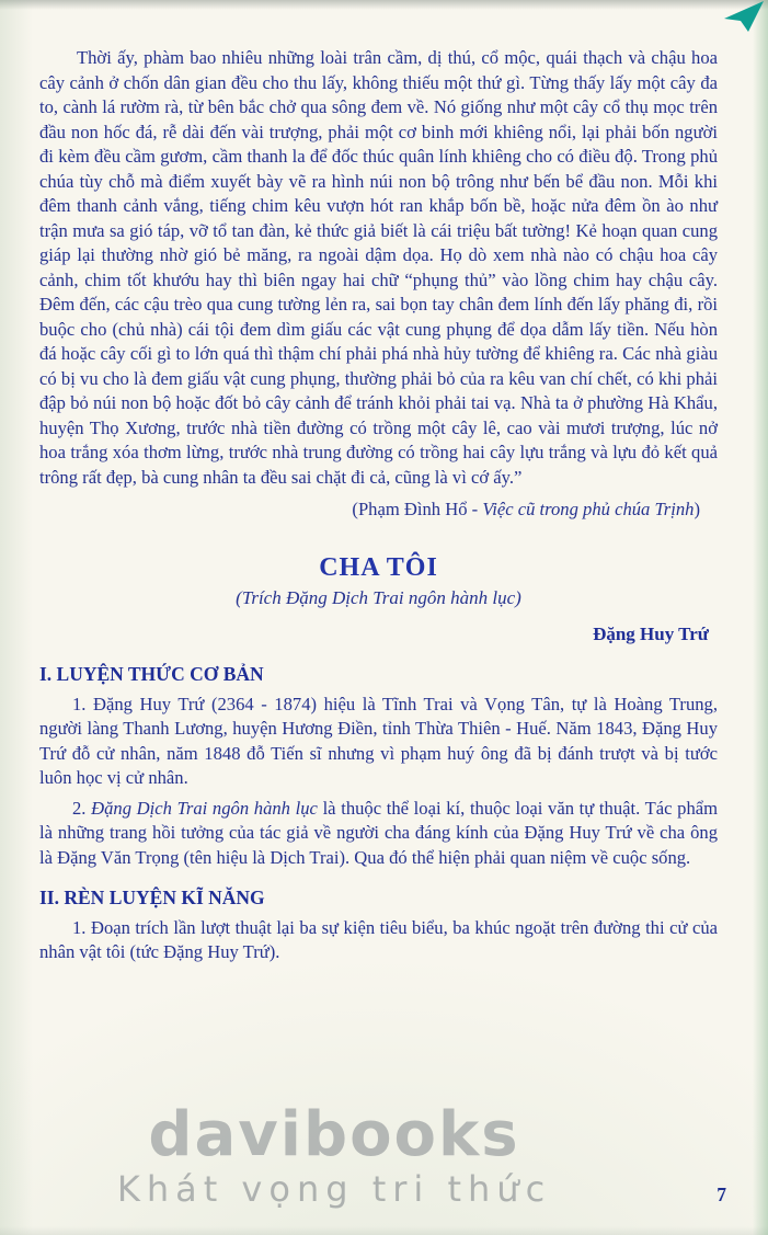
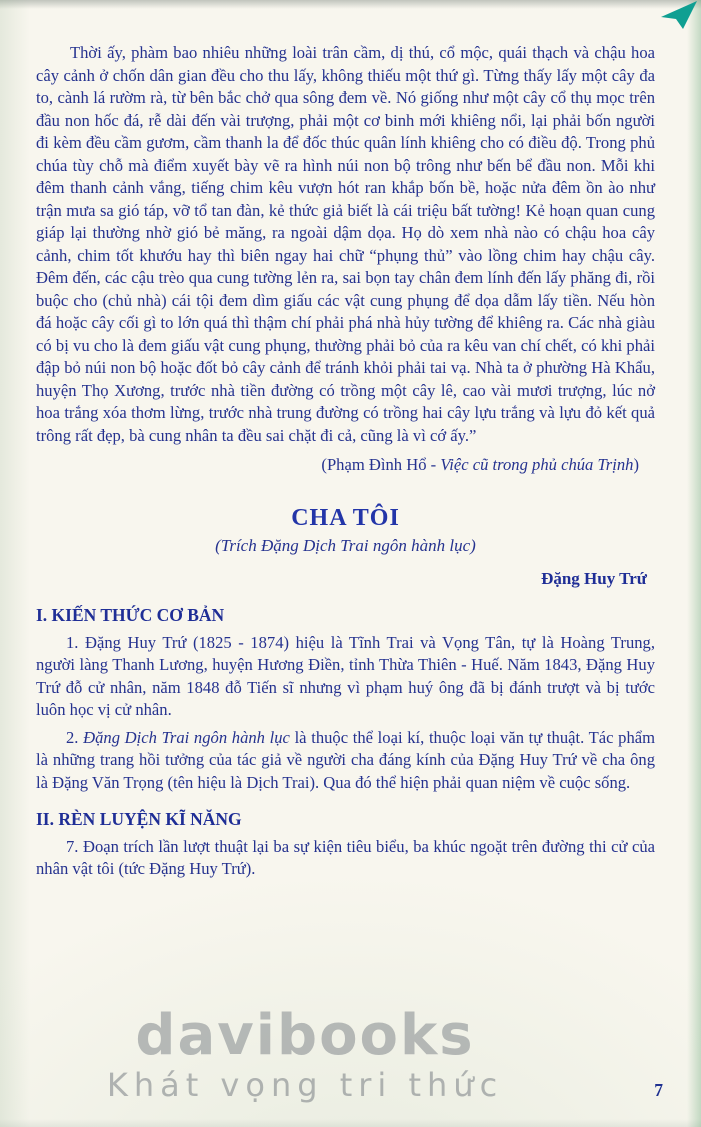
  Thời ấy, phàm bao nhiêu những loài trân cầm, dị thú, cổ mộc, quái thạch và chậu hoa cây cảnh ở chốn dân gian đều cho thu lấy, không thiếu một thứ gì. Từng thấy lấy một cây đa to, cành lá rườm rà, từ bên bắc chở qua sông đem về. Nó giống như một cây cổ thụ mọc trên đầu non hốc đá, rễ dài đến vài trượng, phải một cơ binh mới khiêng nổi, lại phải bốn người đi kèm đều cầm gươm, cầm thanh la để đốc thúc quân lính khiêng cho có điều độ. Trong phủ chúa tùy chỗ mà điểm xuyết bày vẽ ra hình núi non bộ trông như bến bể đầu non. Mỗi khi đêm thanh cảnh vắng, tiếng chim kêu vượn hót ran khắp bốn bề, hoặc nửa đêm ồn ào như trận mưa sa gió táp, vỡ tổ tan đàn, kẻ thức giả biết là cái triệu bất tường! Kẻ hoạn quan cung giáp lại thường nhờ gió bẻ măng, ra ngoài dậm dọa. Họ dò xem nhà nào có chậu hoa cây cảnh, chim tốt khướu hay thì biên ngay hai chữ “phụng thủ” vào lồng chim hay chậu cây. Đêm đến, các cậu trèo qua cung tường lẻn ra, sai bọn tay chân đem lính đến lấy phăng đi, rồi buộc cho (chủ nhà) cái tội đem dìm giấu các vật cung phụng để dọa dẫm lấy tiền. Nếu hòn đá hoặc cây cối gì to lớn quá thì thậm chí phải phá nhà hủy tường để khiêng ra. Các nhà giàu có bị vu cho là đem giấu vật cung phụng, thường phải bỏ của ra kêu van chí chết, có khi phải đập bỏ núi non bộ hoặc đốt bỏ cây cảnh để tránh khỏi phải tai vạ. Nhà ta ở phường Hà Khẩu, huyện Thọ Xương, trước nhà tiền đường có trồng một cây lê, cao vài mươi trượng, lúc nở hoa trắng xóa thơm lừng, trước nhà trung đường có trồng hai cây lựu trắng và lựu đỏ kết quả trông rất đẹp, bà cung nhân ta đều sai chặt đi cả, cũng là vì cớ ấy.”
  (Phạm Đình Hổ - Việc cũ trong phủ chúa Trịnh)
  CHA TÔI
  (Trích Đặng Dịch Trai ngôn hành lục)
  Đặng Huy Trứ
- I. LUYỆN THỨC CƠ BẢN
+ I. KIẾN THỨC CƠ BẢN
- 1. Đặng Huy Trứ (2364 - 1874) hiệu là Tĩnh Trai và Vọng Tân, tự là Hoàng Trung, người làng Thanh Lương, huyện Hương Điền, tỉnh Thừa Thiên - Huế. Năm 1843, Đặng Huy Trứ đỗ cử nhân, năm 1848 đỗ Tiến sĩ nhưng vì phạm huý ông đã bị đánh trượt và bị tước luôn học vị cử nhân.
+ 1. Đặng Huy Trứ (1825 - 1874) hiệu là Tĩnh Trai và Vọng Tân, tự là Hoàng Trung, người làng Thanh Lương, huyện Hương Điền, tỉnh Thừa Thiên - Huế. Năm 1843, Đặng Huy Trứ đỗ cử nhân, năm 1848 đỗ Tiến sĩ nhưng vì phạm huý ông đã bị đánh trượt và bị tước luôn học vị cử nhân.
  2. Đặng Dịch Trai ngôn hành lục là thuộc thể loại kí, thuộc loại văn tự thuật. Tác phẩm là những trang hồi tưởng của tác giả về người cha đáng kính của Đặng Huy Trứ về cha ông là Đặng Văn Trọng (tên hiệu là Dịch Trai). Qua đó thể hiện phải quan niệm về cuộc sống.
  II. RÈN LUYỆN KĨ NĂNG
- 1. Đoạn trích lần lượt thuật lại ba sự kiện tiêu biểu, ba khúc ngoặt trên đường thi cử của nhân vật tôi (tức Đặng Huy Trứ).
+ 7. Đoạn trích lần lượt thuật lại ba sự kiện tiêu biểu, ba khúc ngoặt trên đường thi cử của nhân vật tôi (tức Đặng Huy Trứ).
  davibooks
  Khát vọng tri thức
  7
